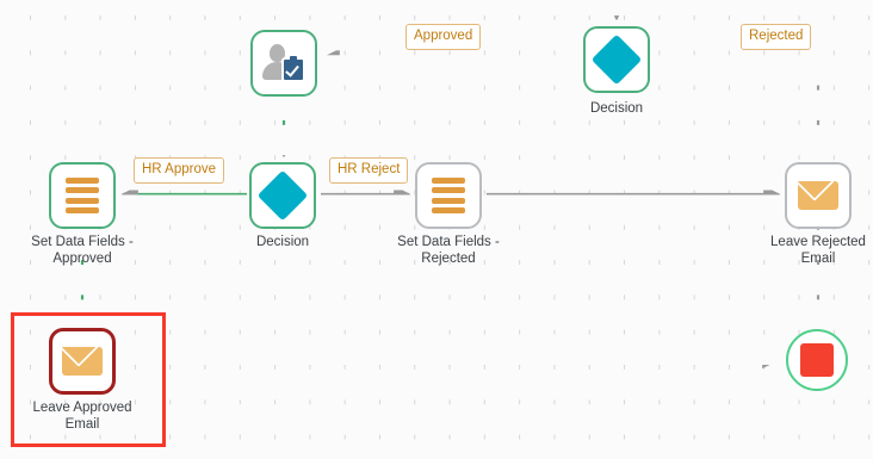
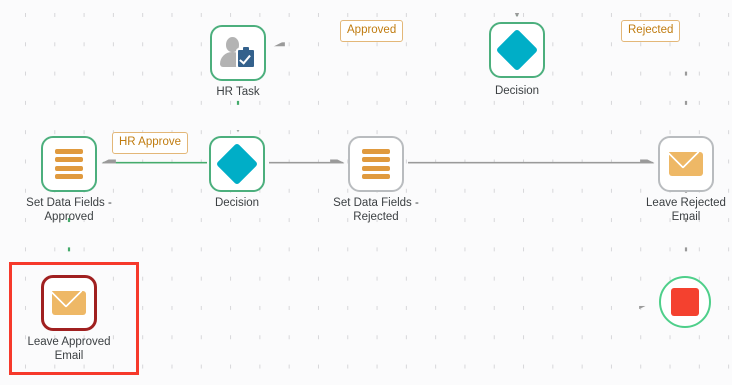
+ HR Task
  Decision
  Set Data Fields -
  Approved
  Decision
  Set Data Fields -
  Rejected
  Leave Rejected
  Email
  Leave Approved
  Email
  Approved
  Rejected
  HR Approve
- HR Reject
